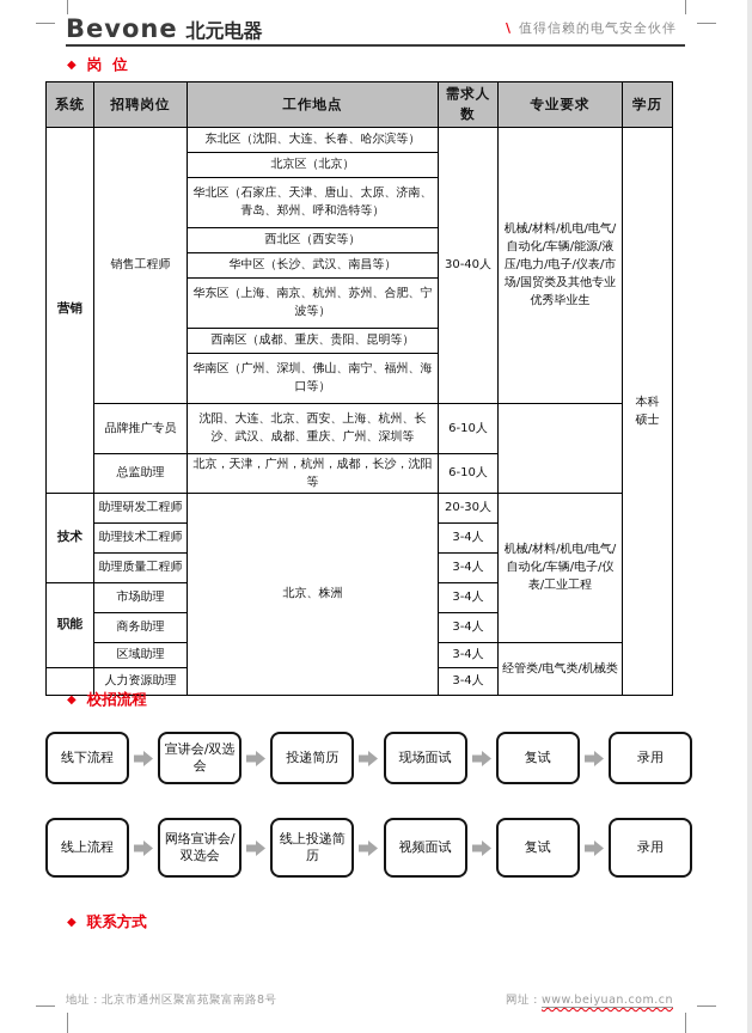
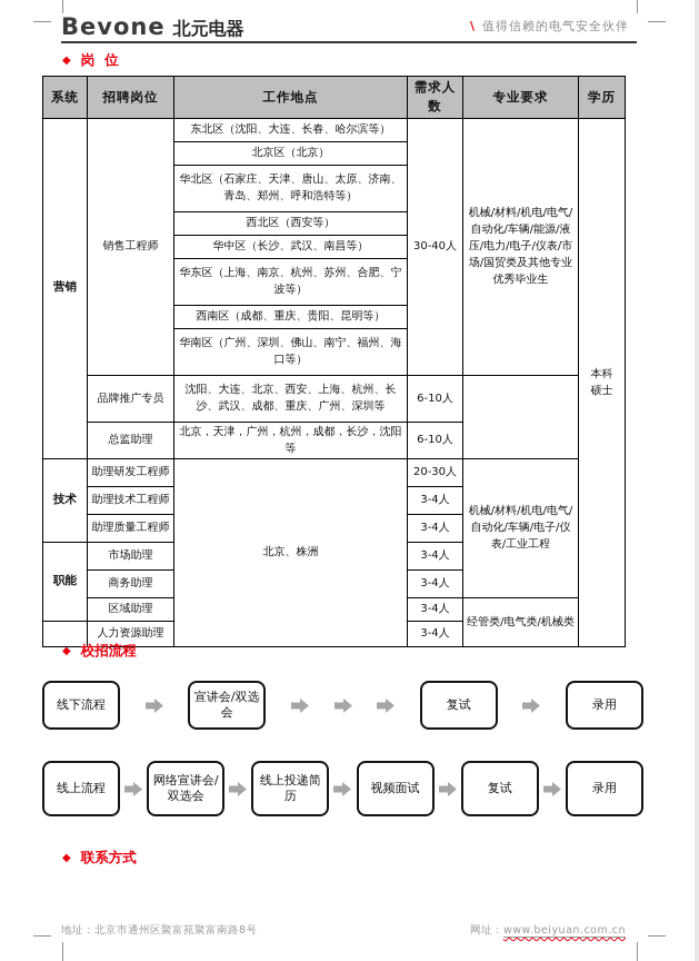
  Bevone 北元电器
  \ 值得信赖的电气安全伙伴
  ◆
  岗位
  系统	招聘岗位	工作地点	需求人数	专业要求	学历
  营销	销售工程师	东北区（沈阳、大连、长春、哈尔滨等）	30-40人	机械/材料/机电/电气/自动化/车辆/能源/液压/电力/电子/仪表/市场/国贸类及其他专业优秀毕业生	本科 硕士
  北京区（北京）
  华北区（石家庄、天津、唐山、太原、济南、青岛、郑州、呼和浩特等）
  西北区（西安等）
  华中区（长沙、武汉、南昌等）
  华东区（上海、南京、杭州、苏州、合肥、宁波等）
  西南区（成都、重庆、贵阳、昆明等）
  华南区（广州、深圳、佛山、南宁、福州、海口等）
  品牌推广专员	沈阳、大连、北京、西安、上海、杭州、长沙、武汉、成都、重庆、广州、深圳等	6-10人
  总监助理	北京，天津，广州，杭州，成都，长沙，沈阳等	6-10人
  技术	助理研发工程师	北京、株洲	20-30人	机械/材料/机电/电气/自动化/车辆/电子/仪表/工业工程
  助理技术工程师	3-4人
  助理质量工程师	3-4人
  职能	市场助理	3-4人
  商务助理	3-4人
  区域助理	3-4人	经管类/电气类/机械类
  	人力资源助理	3-4人
  ◆
  校招流程
  线下流程
  宣讲会/双选会
- 投递简历
- 现场面试
  复试
  录用
  线上流程
  网络宣讲会/双选会
  线上投递简历
  视频面试
  复试
  录用
  ◆
  联系方式
  地址：北京市通州区聚富苑聚富南路8号
  网址：www.beiyuan.com.cn
